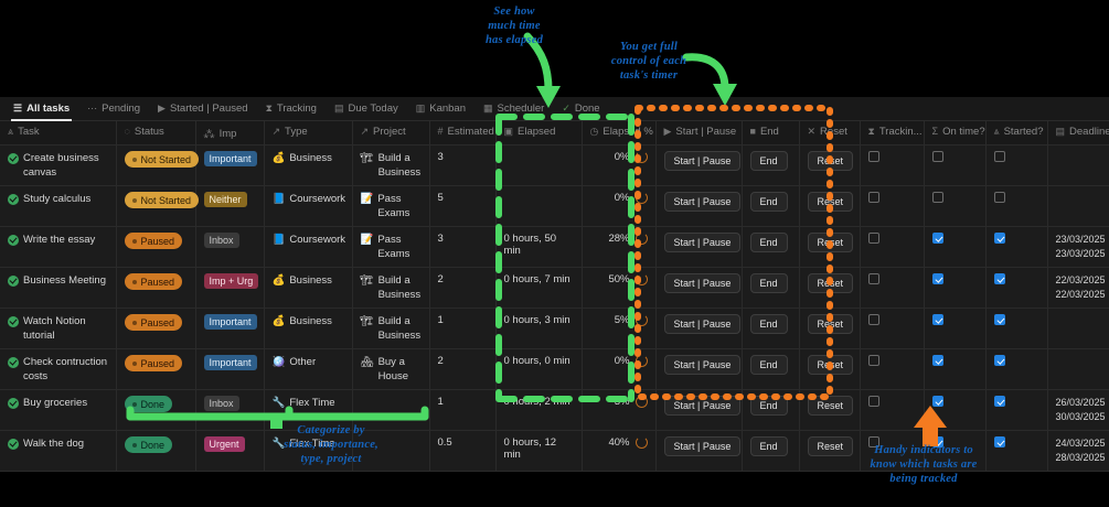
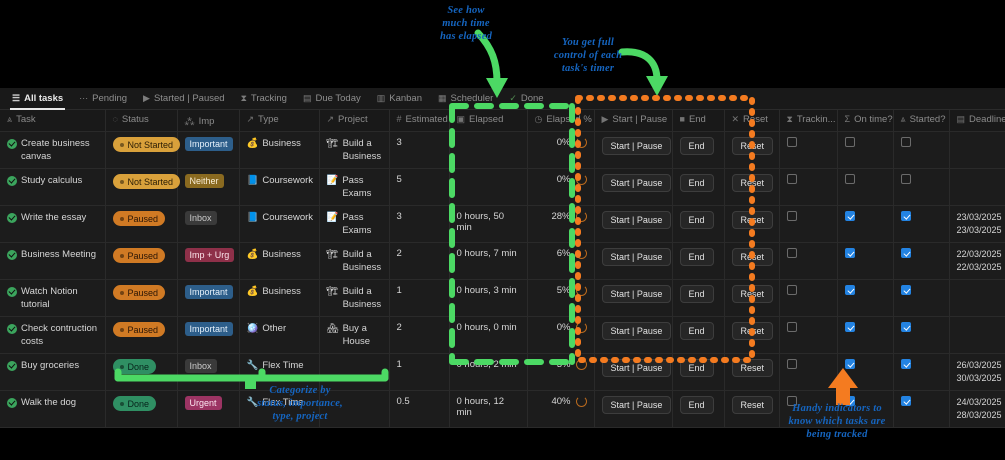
  ☰
  All tasks
  ⋯
  Pending
  ▶
  Started | Paused
  ⧗
  Tracking
  ▤
  Due Today
  ▥
  Kanban
  ▦
  Scheduler
  ✓
  Done
  ⩓ Task	Status	⁂ Imp	↗ Type	↗ Project	# Estimated	▣ Elapsed	◷ Elaps %	▶ Start | Pause	■ End	✕ Rset	⧗ Trackin...	Σ On time?	⩓ Started?	▤ Deadline
  Create business canvas	Not Started	Important	💰 Business	🏗 Build a Business	3		0%	Start | Pause	End	Ret
  Study calculus	Not Started	Neither	📘 Coursework	📝 Pass Exams	5		0%	Start | Pause	End	Reset
  Write the essay	Paused	Inbox	📘 Coursework	📝 Pass Exams	3	0 hours, 50 min	28%	Start | Pause	End	Ret				23/03/2025 23/03/2025
- Business Meeting	Paused	Imp + Urg	💰 Business	🏗 Build a Business	2	0 hours, 7 min	50%	Start | Pause	End	Ret				22/03/2025 22/03/2025
+ Business Meeting	Paused	Imp + Urg	💰 Business	🏗 Build a Business	2	0 hours, 7 min	6%	Start | Pause	End	Ret				22/03/2025 22/03/2025
  Watch Notion tutorial	Paused	Important	💰 Business	🏗 Build a Business	1	0 hours, 3 min	5%	Start | Pause	End	Reset
  Check contruction costs	Paused	Important	🪩 Other	🏘 Buy a House	2	0 hours, 0 min	0%	Start | Pause	End	Ret
  Buy groceries	Done	Inbox	🔧 Flex Time		1	o 2		Start | Pause	End	Reset				26/03/2025 30/03/2025
  Walk the dog	Done	Urgent	🔧 Flex Time		0.5	0 hours, 12 min	40%	Start | Pause	End	Reset				24/03/2025 28/03/2025
  See how
  much time
  has elapsed
  You get full
  control of each
  task's timer
  Categorize by
  status, importance,
  type, project
  Handy indicators to
  know which tasks are
  being tracked
